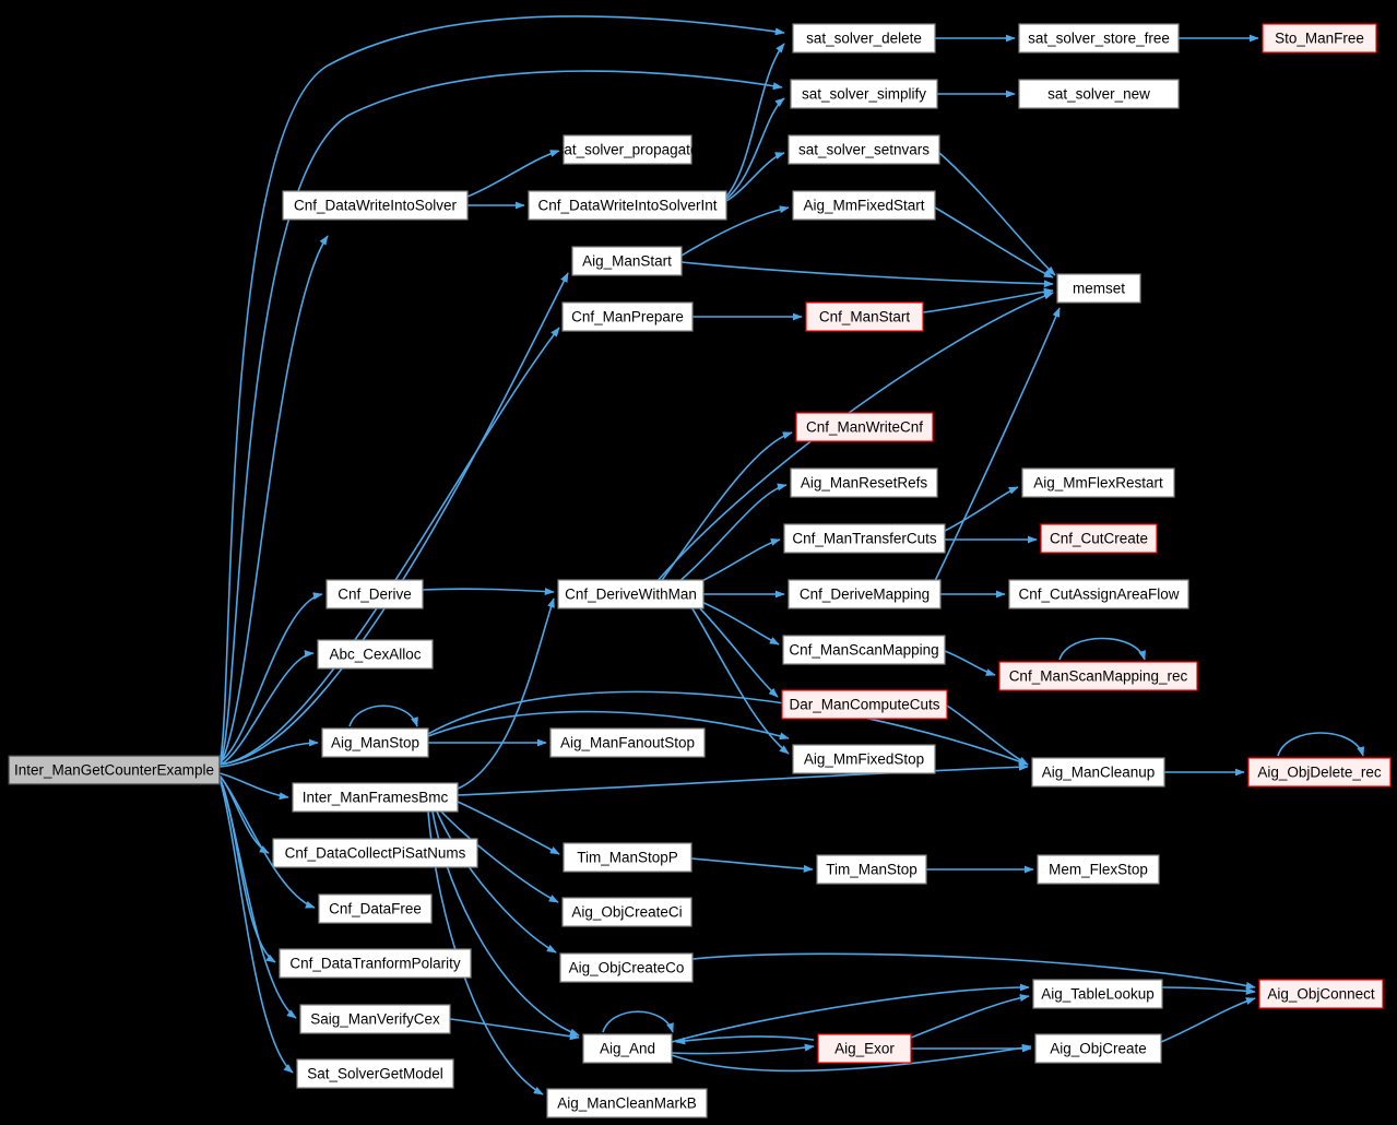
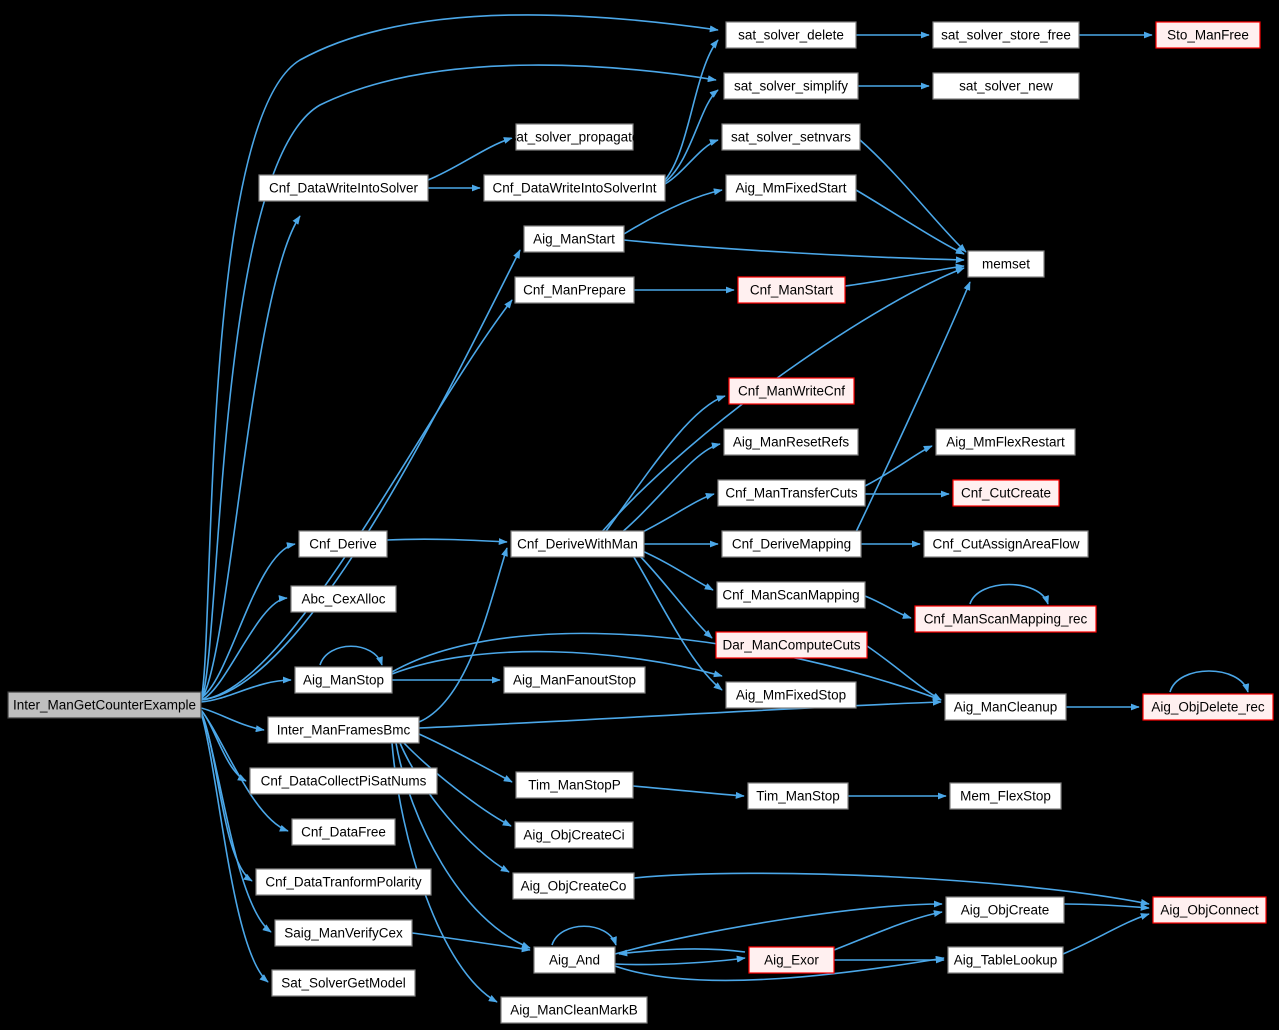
  Inter_ManGetCounterExample
  Cnf_DataWriteIntoSolver
  sat_solver_propagate
  Cnf_DataWriteIntoSolverInt
  sat_solver_delete
  sat_solver_simplify
  sat_solver_setnvars
  sat_solver_store_free
  sat_solver_new
  Sto_ManFree
  Aig_MmFixedStart
  Aig_ManStart
  memset
  Cnf_ManPrepare
  Cnf_ManStart
  Cnf_ManWriteCnf
  Aig_ManResetRefs
  Aig_MmFlexRestart
  Cnf_ManTransferCuts
  Cnf_CutCreate
  Cnf_Derive
  Cnf_DeriveWithMan
  Cnf_DeriveMapping
  Cnf_CutAssignAreaFlow
  Abc_CexAlloc
  Cnf_ManScanMapping
  Cnf_ManScanMapping_rec
  Dar_ManComputeCuts
  Aig_ManStop
  Aig_ManFanoutStop
  Aig_MmFixedStop
  Aig_ManCleanup
  Aig_ObjDelete_rec
  Inter_ManFramesBmc
  Cnf_DataCollectPiSatNums
  Tim_ManStopP
  Tim_ManStop
  Mem_FlexStop
  Cnf_DataFree
  Aig_ObjCreateCi
  Cnf_DataTranformPolarity
  Aig_ObjCreateCo
- Aig_TableLookup
+ Aig_ObjCreate
  Aig_ObjConnect
  Saig_ManVerifyCex
  Aig_And
  Aig_Exor
- Aig_ObjCreate
+ Aig_TableLookup
  Sat_SolverGetModel
  Aig_ManCleanMarkB
